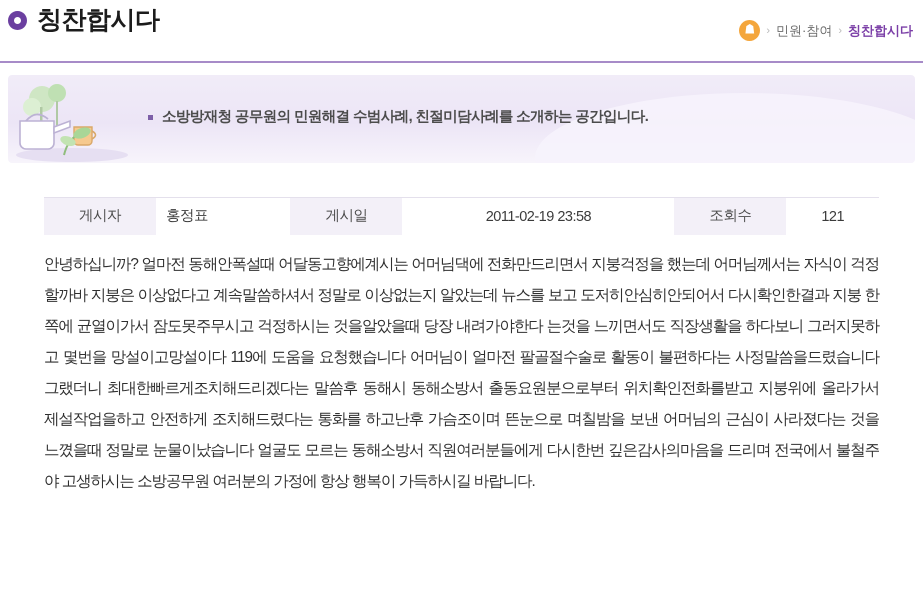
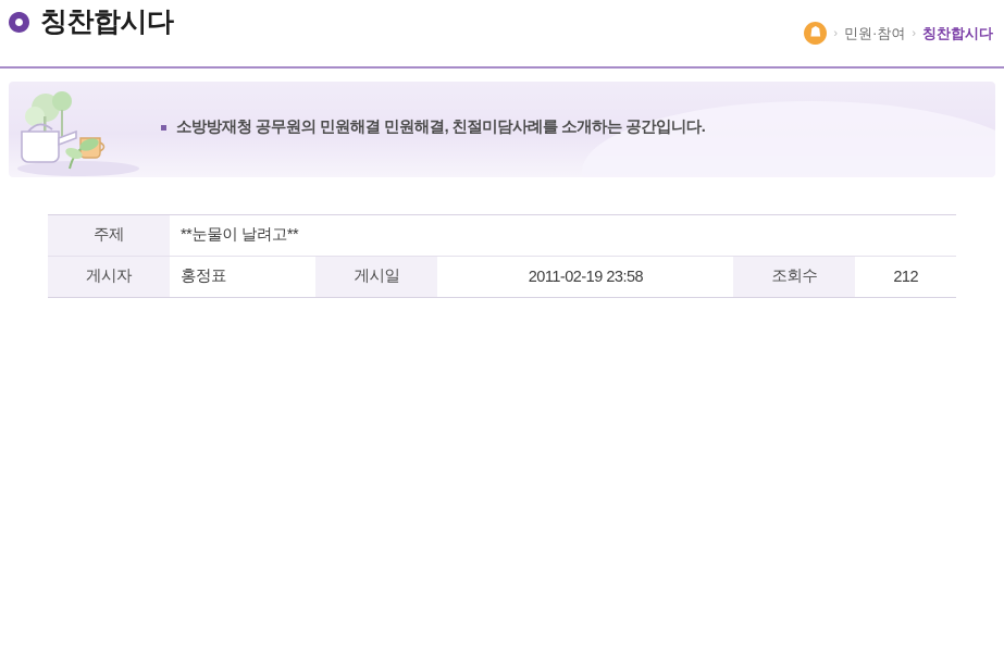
  칭찬합시다
  ☗
  ›
  민원·참여
  ›
  칭찬합시다
- 소방방재청 공무원의 민원해결 수범사례, 친절미담사례를 소개하는 공간입니다.
+ 소방방재청 공무원의 민원해결 민원해결, 친절미담사례를 소개하는 공간입니다.
+ 주제	**눈물이 날려고**
- 게시자	홍정표	게시일	2011-02-19 23:58	조회수	121
+ 게시자	홍정표	게시일	2011-02-19 23:58	조회수	212
- 안녕하십니까? 얼마전 동해안폭설때 어달동고향에계시는 어머님댁에 전화만드리면서 지붕걱정을 했는데 어머님께서는 자식이 걱정할까바 지붕은 이상없다고 계속말씀하셔서 정말로 이상없는지 알았는데 뉴스를 보고 도저히안심히안되어서 다시확인한결과 지붕 한쪽에 균열이가서 잠도못주무시고 걱정하시는 것을알았을때 당장 내려가야한다 는것을 느끼면서도 직장생활을 하다보니 그러지못하고 몇번을 망설이고망설이다 119에 도움을 요청했습니다 어머님이 얼마전 팔골절수술로 활동이 불편하다는 사정말씀을드렸습니다 그랬더니 최대한빠르게조치해드리겠다는 말씀후 동해시 동해소방서 출동요원분으로부터 위치확인전화를받고 지붕위에 올라가서 제설작업을하고 안전하게 조치해드렸다는 통화를 하고난후 가슴조이며 뜬눈으로 며칠밤을 보낸 어머님의 근심이 사라졌다는 것을 느꼈을때 정말로 눈물이났습니다 얼굴도 모르는 동해소방서 직원여러분들에게 다시한번 깊은감사의마음을 드리며 전국에서 불철주야 고생하시는 소방공무원 여러분의 가정에 항상 행복이 가득하시길 바랍니다.
